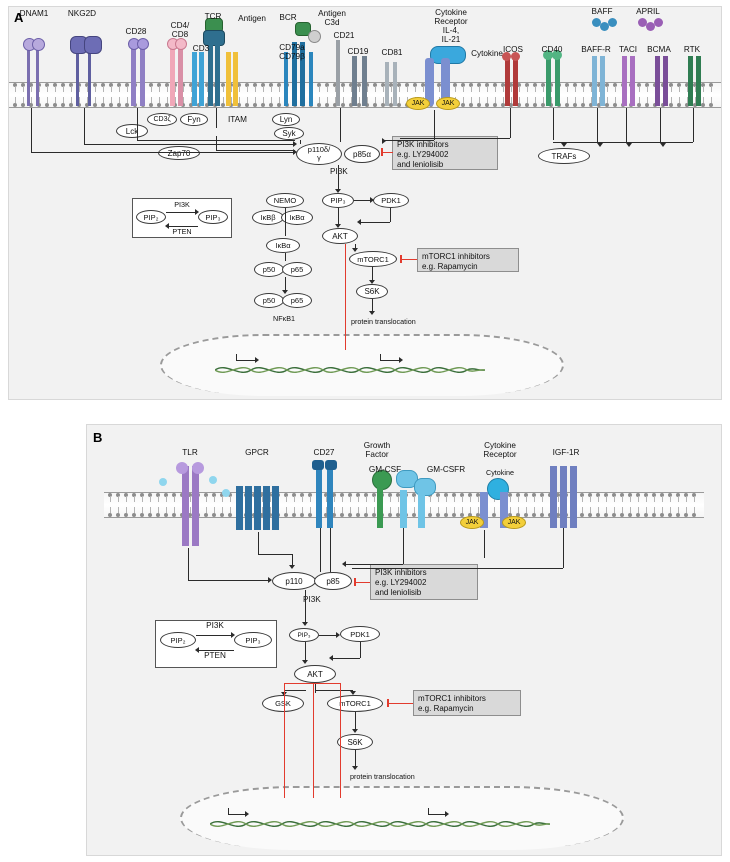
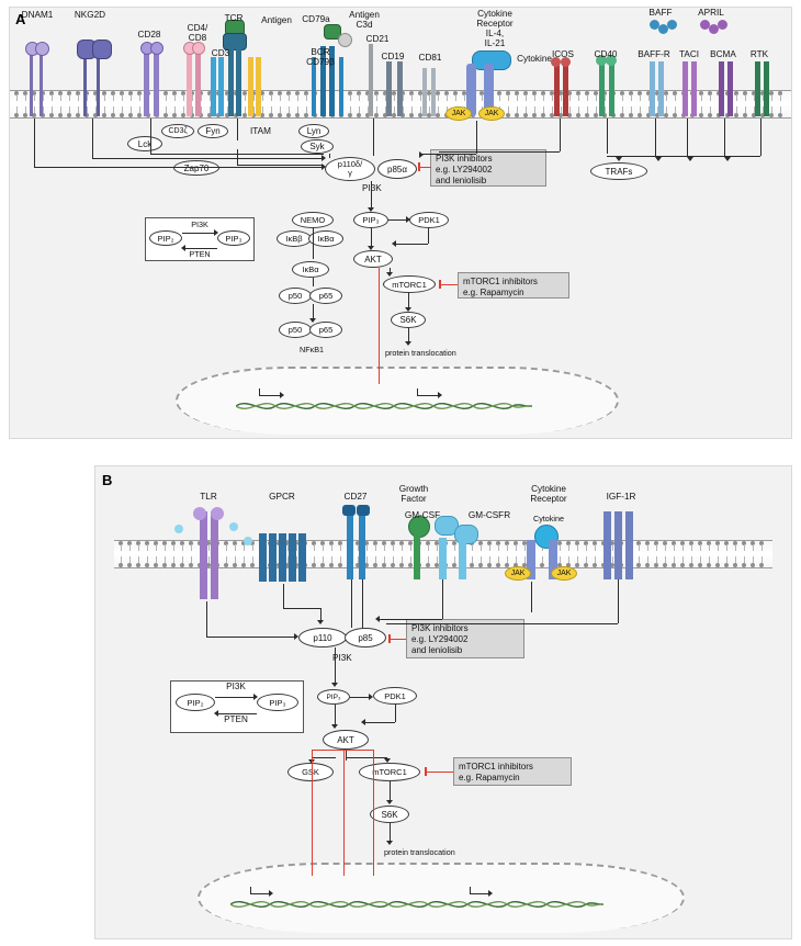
  A
  DNAM1
  NKG2D
  CD28
  CD4/
  CD8
  TCR
  Antigen
  CD3
- BCR
+ CD79a
  Antigen
  C3d
- CD79a
+ BCR
  CD79β
  CD21
  CD19
  CD81
  Cytokine
  Receptor
  IL-4,
  IL-21
  Cytokine
  ICOS
  CD40
  BAFF
  APRIL
  BAFF-R
  TACI
  BCMA
  RTK
  Fyn
  ITAM
  Lyn
  Zap70
  Syk
  p110δ/
  γ
  p85α
  PI3K
  PIP₃
  PDK1
  AKT
  mTORC1
  S6K
  NEMO
  IκBβ
  IκBα
  IκBα
  p50
  p65
  p50
  p65
  NFκB1
  TRAFs
  PIP₂
  PIP₃
  PI3K
  PTEN
  PI3K inhibitors
  e.g. LY294002
  and leniolisib
  mTORC1 inhibitors
  e.g. Rapamycin
  protein translocation
  B
  TLR
  GPCR
  CD27
  Growth
  Factor
  GM-CSF
  GM-CSFR
  Cytokine
  Receptor
  Cytokine
  IGF-1R
  p110
  p85
  I3K
  PDK1
  AKT
  mTORC1
  S6K
  PIP₂
  PIP₃
  PI3K
  PTEN
  PI3K inhibitors
  e.g. LY294002
  and leniolisib
  mTORC1 inhibitors
  e.g. Rapamycin
  protein translocation
